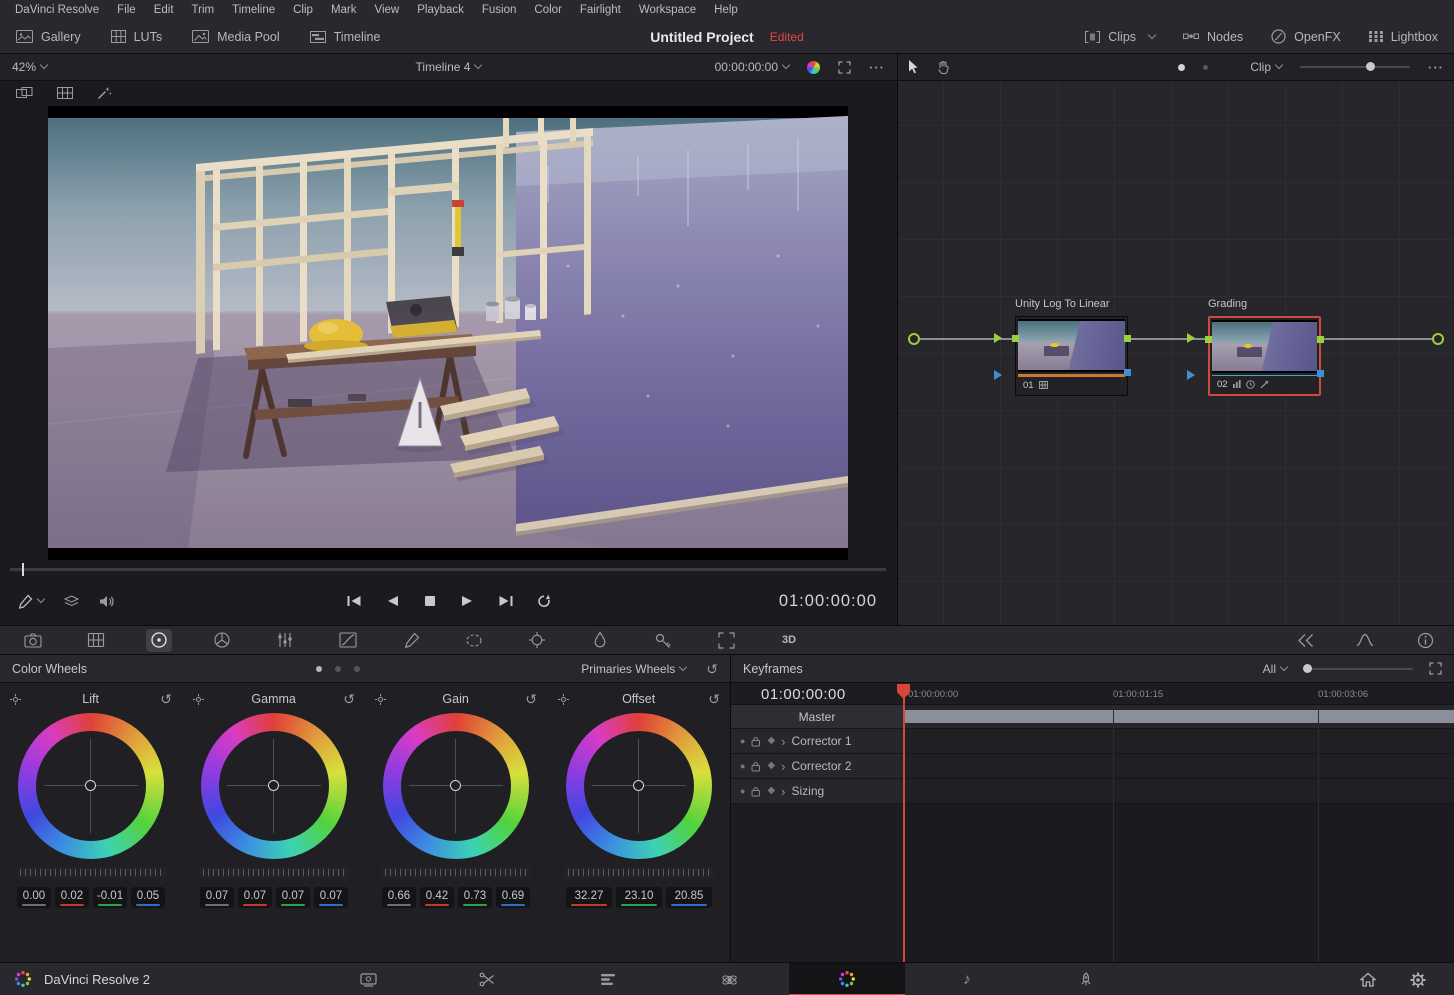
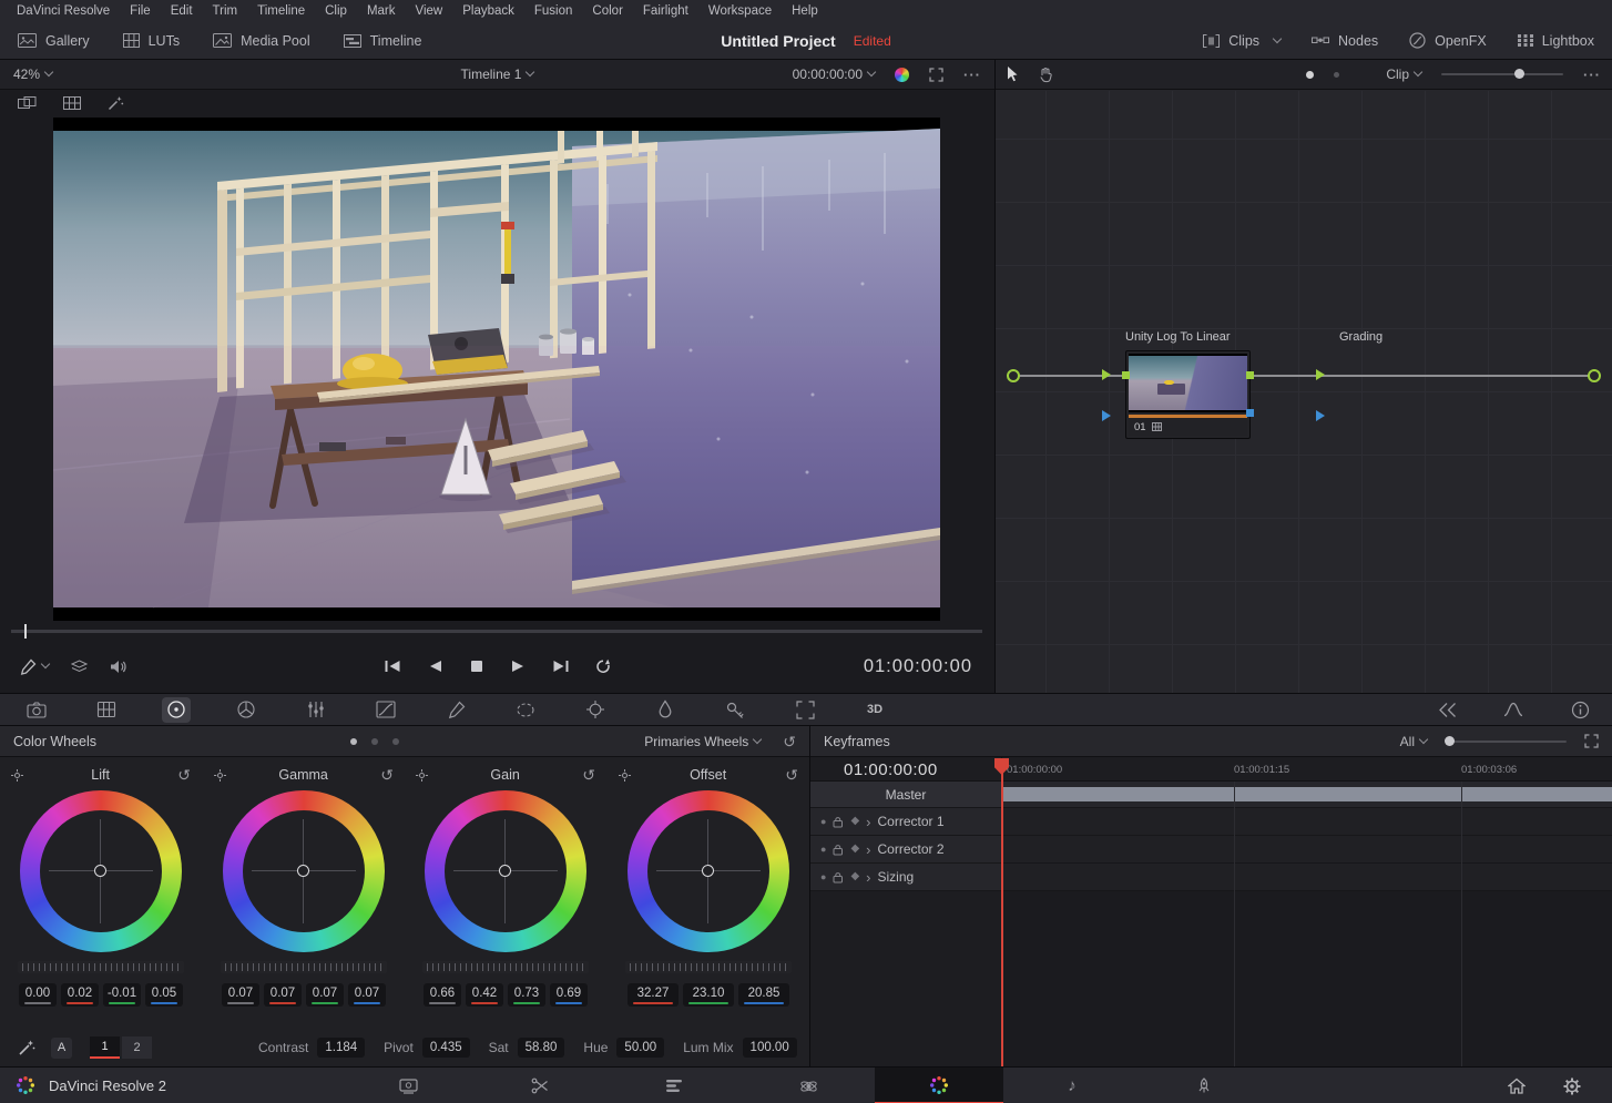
  DaVinci Resolve
  File
  Edit
  Trim
  Timeline
  Clip
  Mark
  View
  Playback
  Fusion
  Color
  Fairlight
  Workspace
  Help
  Gallery
  LUTs
  Media Pool
  Timeline
  Untitled Project
  Edited
  Clips
  Nodes
  OpenFX
  Lightbox
  42%
- Timeline 4
+ Timeline 1
  00:00:00:00
  ···
  01:00:00:00
  Clip
  ···
  Unity Log To Linear
  01
  Grading
- 02
  3D
  Color Wheels
  Primaries Wheels
  ↺
  Lift
  ↺
  0.00
  0.02
  -0.01
  0.05
  Gamma
  ↺
  0.07
  0.07
  0.07
  0.07
  Gain
  ↺
  0.66
  0.42
  0.73
  0.69
  Offset
  ↺
  32.27
  23.10
  20.85
+ A
+ 1
+ 2
+ Contrast
+ 1.184
+ Pivot
+ 0.435
+ Sat
+ 58.80
+ Hue
+ 50.00
+ Lum Mix
+ 100.00
  Keyframes
  All
  01:00:00:00
  01:00:00:00
  01:00:01:15
  01:00:03:06
  Master
  ●
  ◆
  ›
  Corrector 1
  ●
  ◆
  ›
  Corrector 2
  ●
  ◆
  ›
  Sizing
  DaVinci Resolve 2
  ♪
